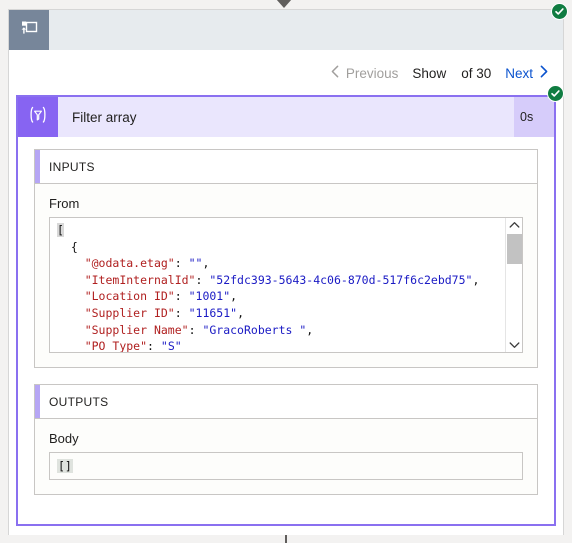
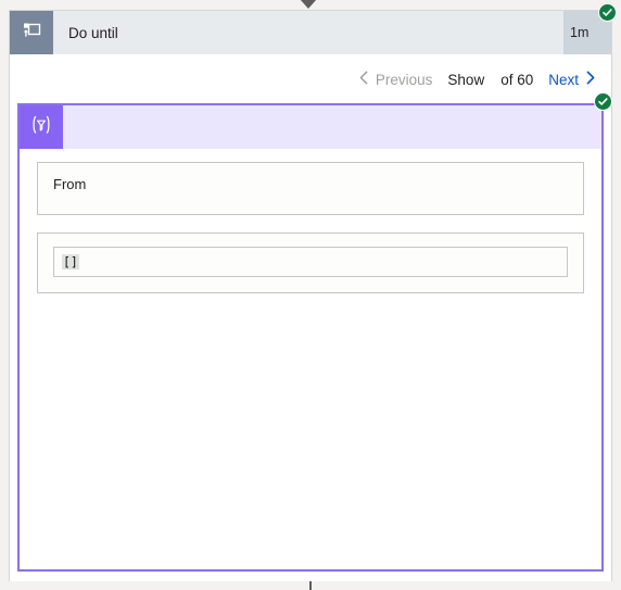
+ Do until
+ 1m
  Previous
  Show
- of 30
+ of 60
  Next
- Filter array
- 0s
- INPUTS
  From
- [ { "@odata.etag": "", "ItemInternalId": "52fdc393-5643-4c06-870d-517f6c2ebd75", "Location ID": "1001", "Supplier ID": "11651", "Supplier Name": "GracoRoberts ", "PO Type": "S"
- OUTPUTS
- Body
  []
